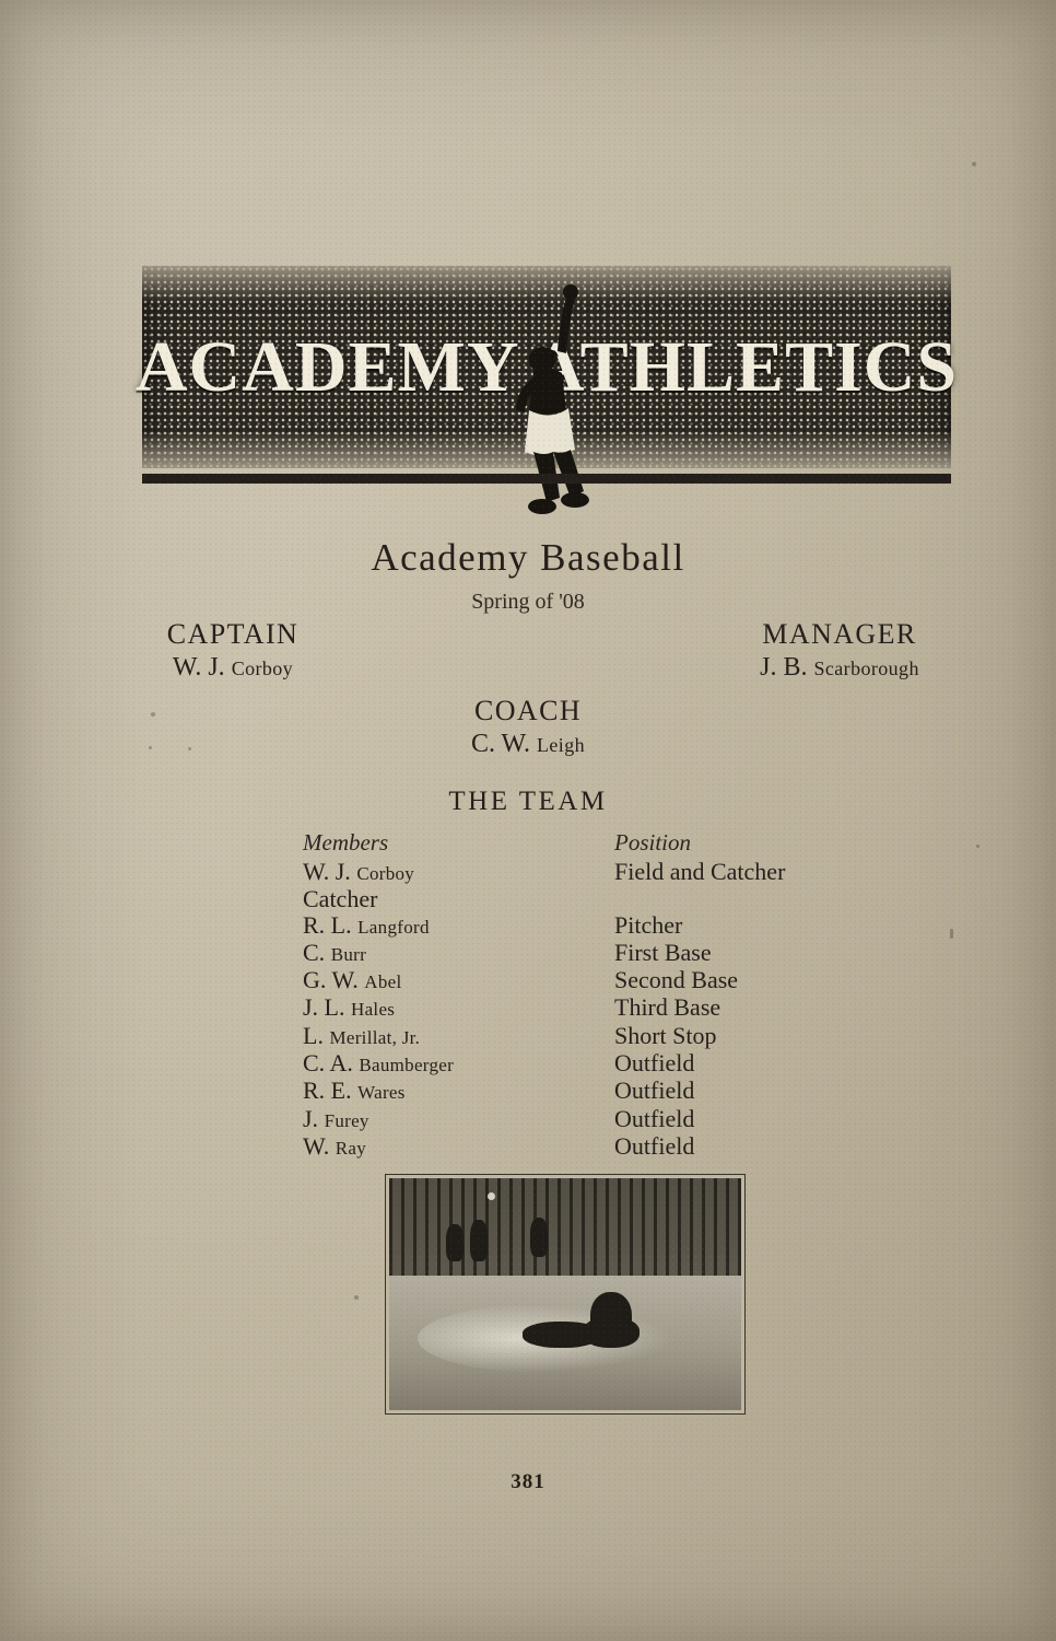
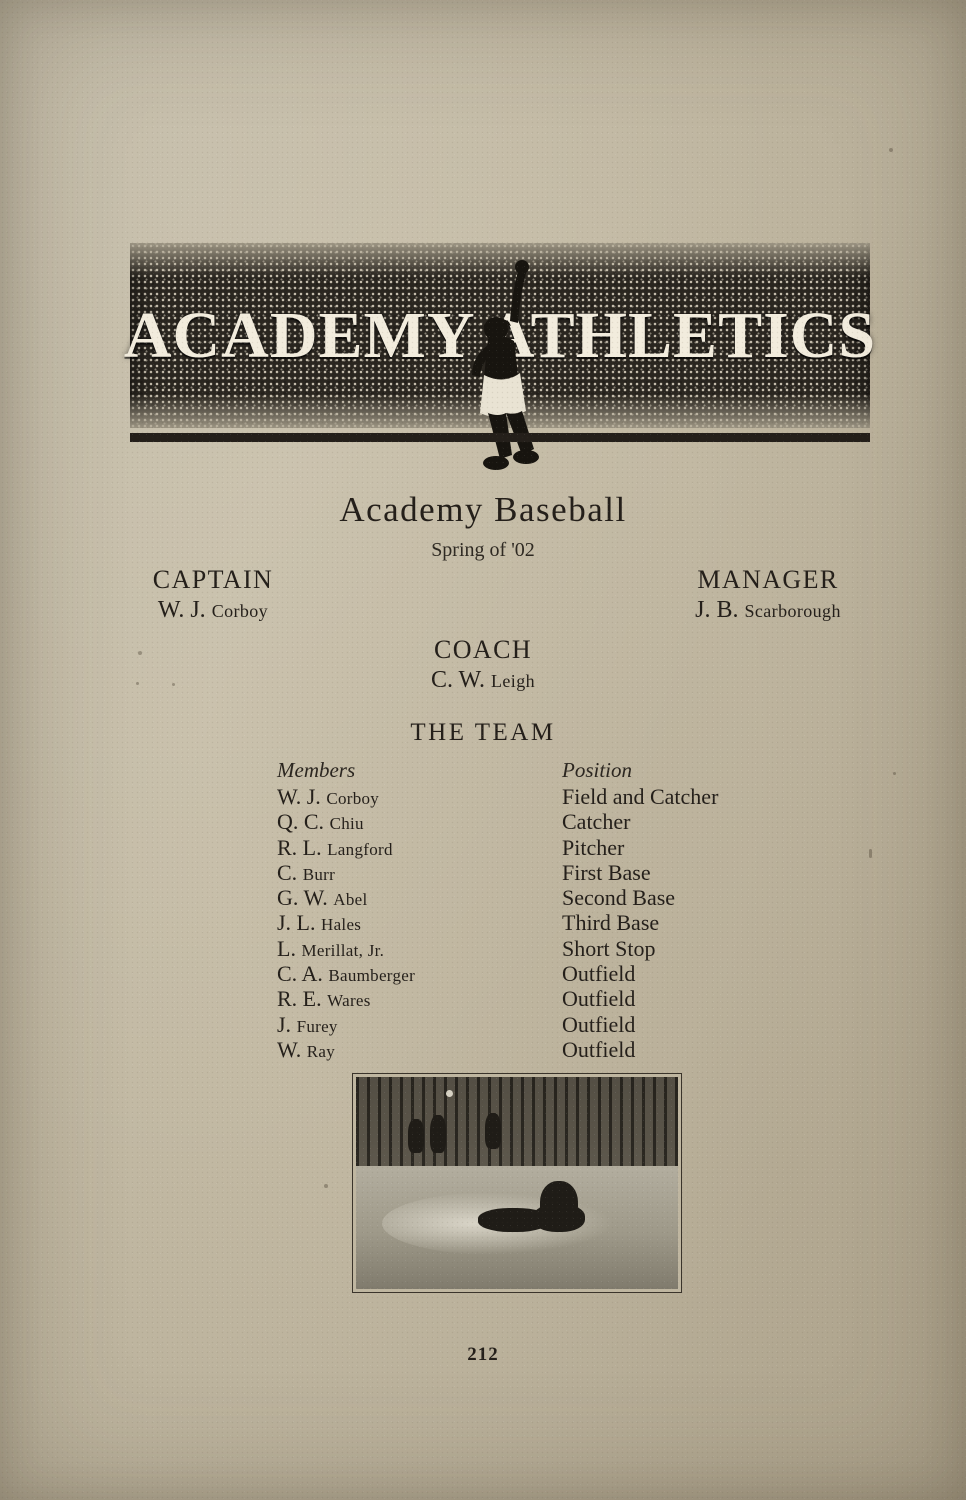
  ACADEMY ATHLETICS
  Academy Baseball
- Spring of '08
+ Spring of '02
  CAPTAIN
  W. J. Corboy
  MANAGER
  J. B. Scarborough
  COACH
  C. W. Leigh
  THE TEAM
  Members
  Position
  W. J. Corboy
  Field and Catcher
+ Q. C. Chiu
  Catcher
  R. L. Langford
  Pitcher
  C. Burr
  First Base
  G. W. Abel
  Second Base
  J. L. Hales
  Third Base
  L. Merillat, Jr.
  Short Stop
  C. A. Baumberger
  Outfield
  R. E. Wares
  Outfield
  J. Furey
  Outfield
  W. Ray
  Outfield
- 381
+ 212
